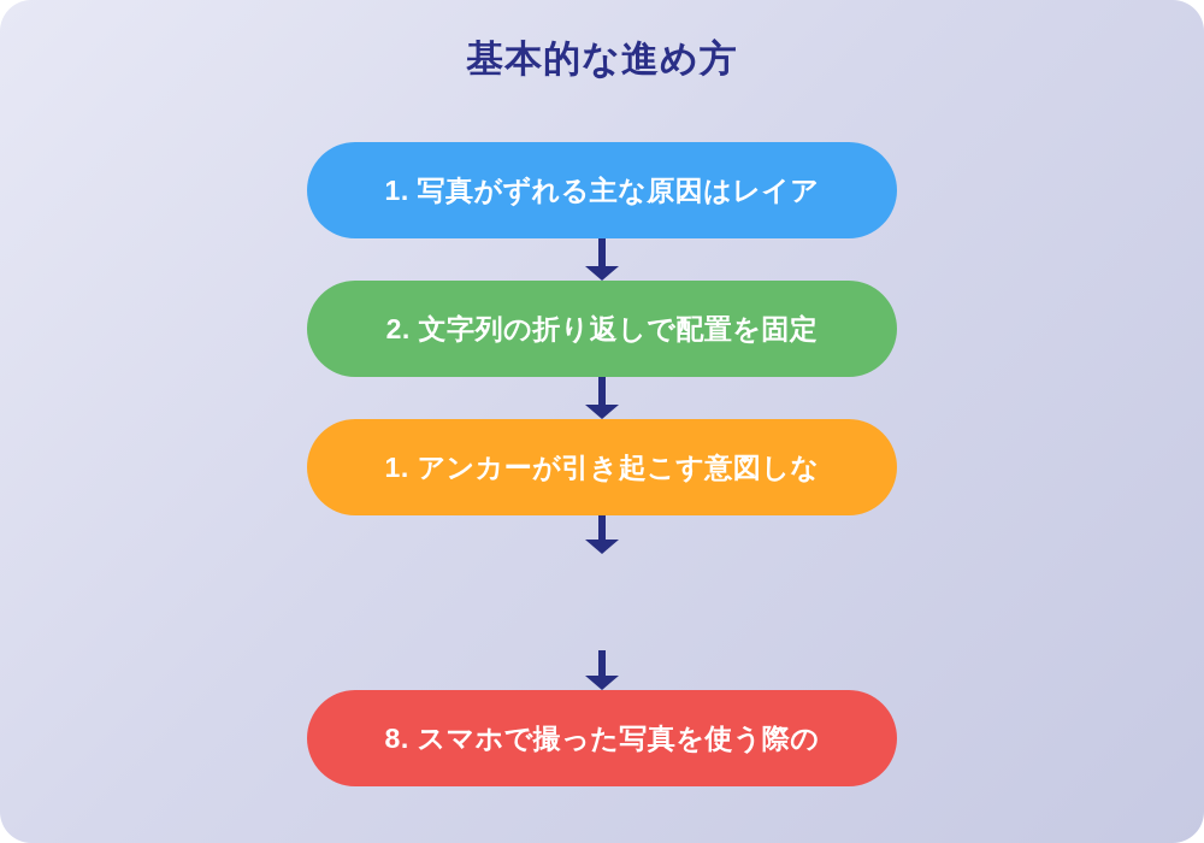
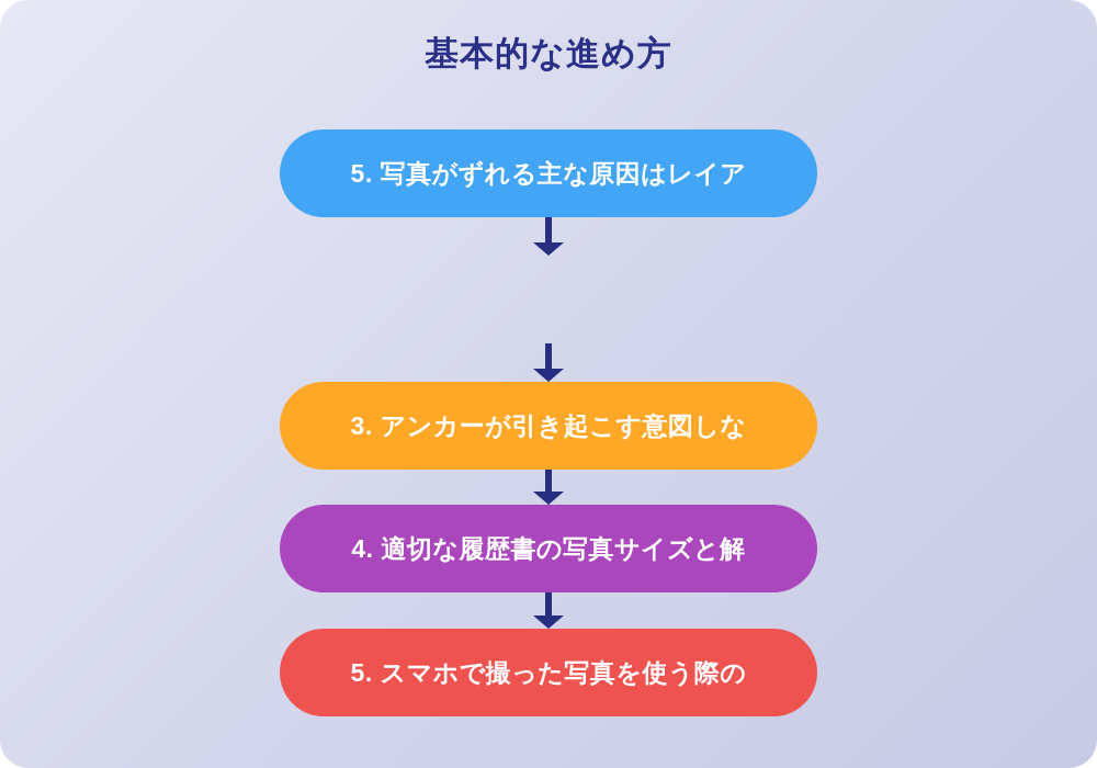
  基本的な進め方
- 1. 写真がずれる主な原因はレイア
+ 5. 写真がずれる主な原因はレイア
- 2. 文字列の折り返しで配置を固定
- 1. アンカーが引き起こす意図しな
+ 3. アンカーが引き起こす意図しな
+ 4. 適切な履歴書の写真サイズと解
- 8. スマホで撮った写真を使う際の
+ 5. スマホで撮った写真を使う際の
